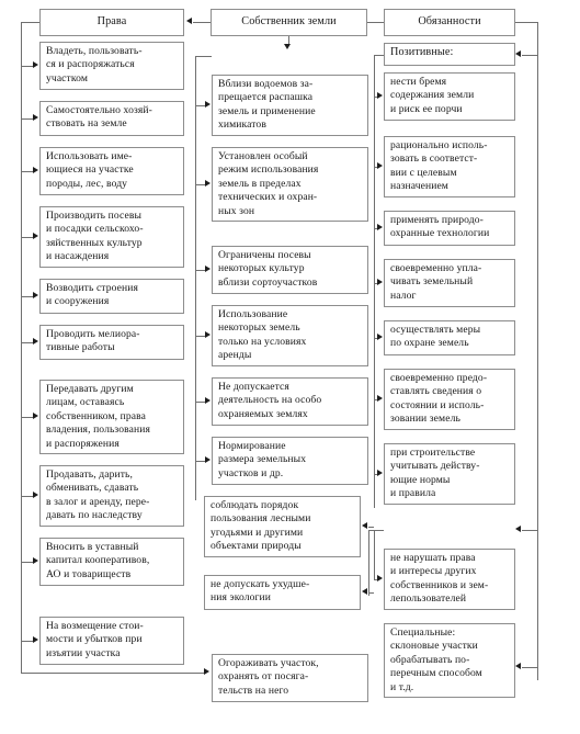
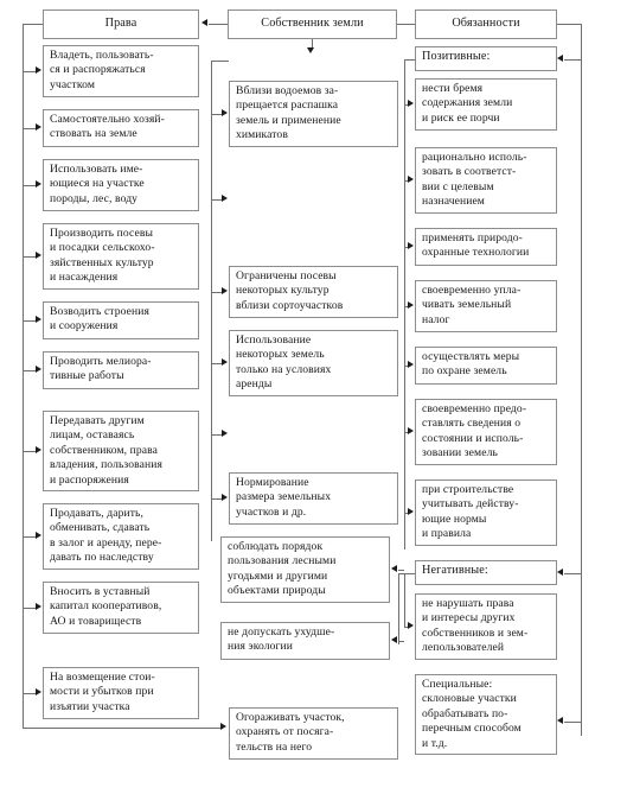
  Собственник земли
  Права
  Владеть, пользовать-
  ся и распоряжаться
  участком
  Самостоятельно хозяй-
  ствовать на земле
  Использовать име-
  ющиеся на участке
  породы, лес, воду
  Производить посевы
  и посадки сельскохо-
  зяйственных культур
  и насаждения
  Возводить строения
  и сооружения
  Проводить мелиора-
  тивные работы
  Передавать другим
  лицам, оставаясь
  собственником, права
  владения, пользования
  и распоряжения
  Продавать, дарить,
  обменивать, сдавать
  в залог и аренду, пере-
  давать по наследству
  Вносить в уставный
  капитал кооперативов,
  АО и товариществ
  На возмещение стои-
  мости и убытков при
  изъятии участка
  Вблизи водоемов за-
  прещается распашка
  земель и применение
  химикатов
- Установлен особый
- режим использования
- земель в пределах
- технических и охран-
- ных зон
  Ограничены посевы
  некоторых культур
  вблизи сортоучастков
  Использование
  некоторых земель
  только на условиях
  аренды
- Не допускается
- деятельность на особо
- охраняемых землях
  Нормирование
  размера земельных
  участков и др.
  соблюдать порядок
  пользования лесными
  угодьями и другими
  объектами природы
  не допускать ухудше-
  ния экологии
  Огораживать участок,
  охранять от посяга-
  тельств на него
  Обязанности
  Позитивные:
  нести бремя
  содержания земли
  и риск ее порчи
  рационально исполь-
  зовать в соответст-
  вии с целевым
  назначением
  применять природо-
  охранные технологии
  своевременно упла-
  чивать земельный
  налог
  осуществлять меры
  по охране земель
  своевременно предо-
  ставлять сведения о
  состоянии и исполь-
  зовании земель
  при строительстве
  учитывать действу-
  ющие нормы
  и правила
+ Негативные:
  не нарушать права
  и интересы других
  собственников и зем-
  лепользователей
  Специальные:
  склоновые участки
  обрабатывать по-
  перечным способом
  и т.д.
